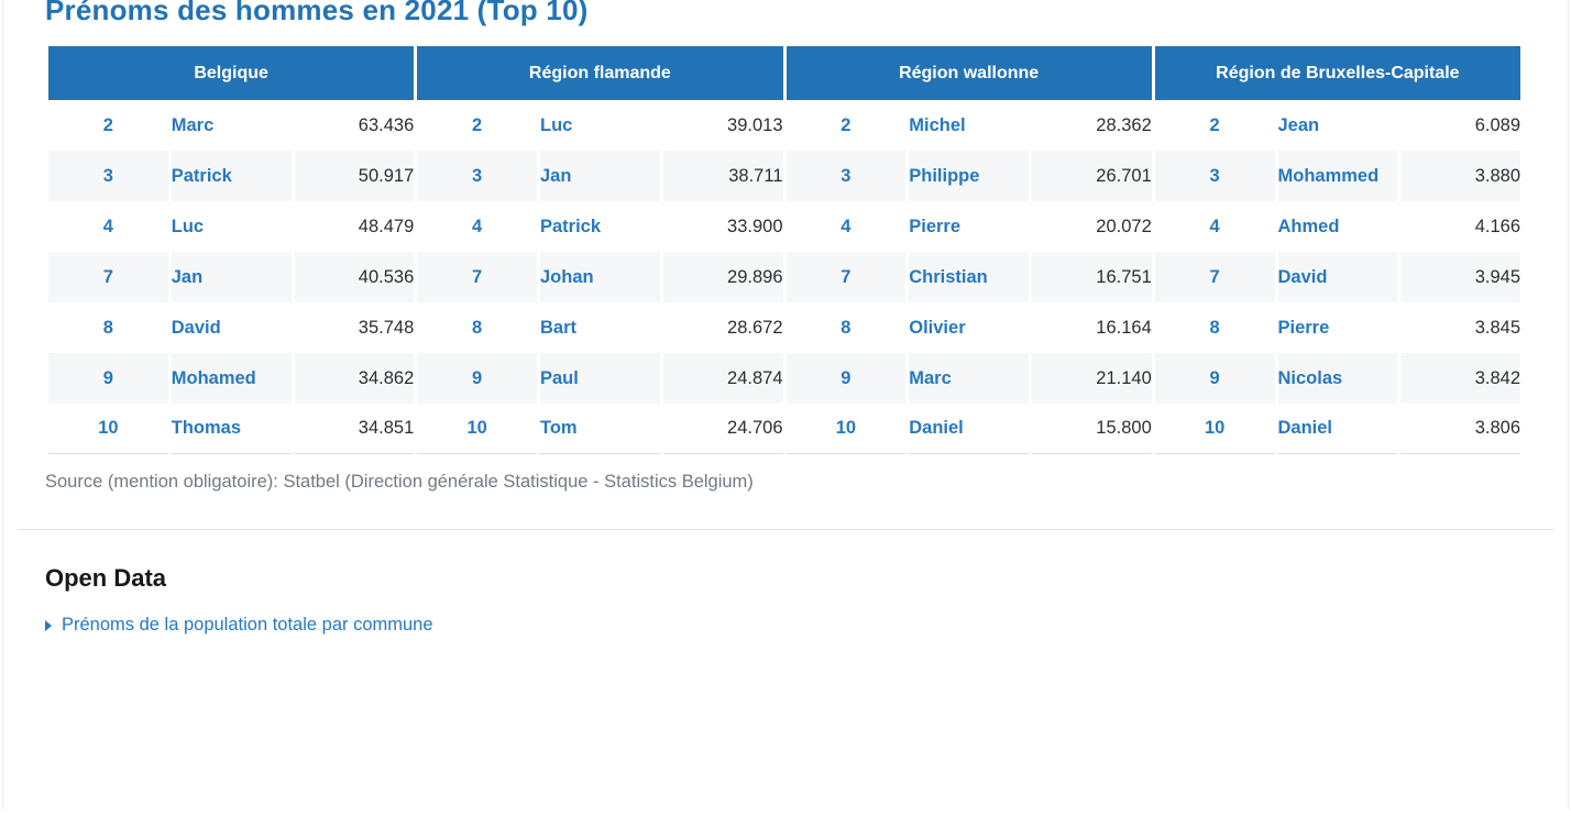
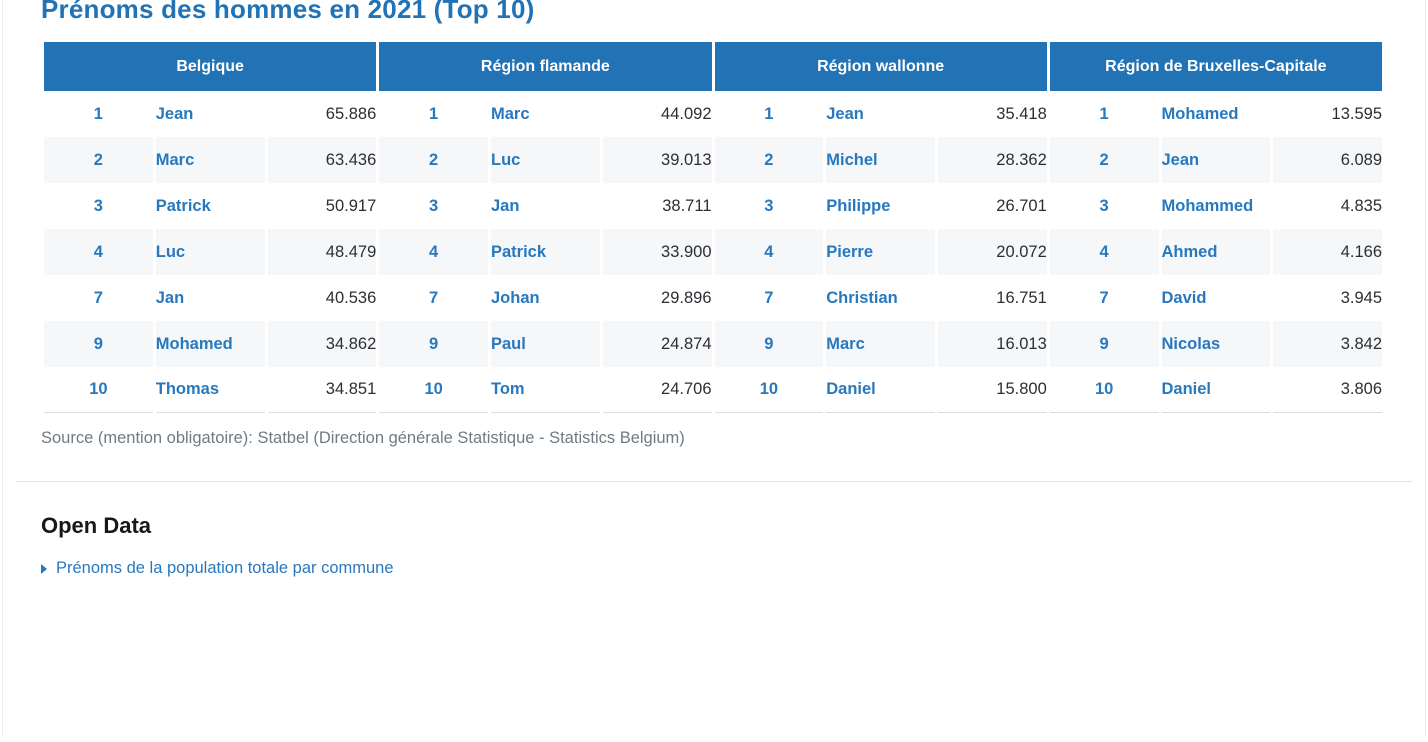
  Prénoms des hommes en 2021 (Top 10)
  Belgique	Région flamande	Région wallonne	Région de Bruxelles-Capitale
+ 1	Jean	65.886	1	Marc	44.092	1	Jean	35.418	1	Mohamed	13.595
  2	Marc	63.436	2	Luc	39.013	2	Michel	28.362	2	Jean	6.089
- 3	Patrick	50.917	3	Jan	38.711	3	Philippe	26.701	3	Mohammed	3.880
+ 3	Patrick	50.917	3	Jan	38.711	3	Philippe	26.701	3	Mohammed	4.835
  4	Luc	48.479	4	Patrick	33.900	4	Pierre	20.072	4	Ahmed	4.166
  7	Jan	40.536	7	Johan	29.896	7	Christian	16.751	7	David	3.945
- 8	David	35.748	8	Bart	28.672	8	Olivier	16.164	8	Pierre	3.845
- 9	Mohamed	34.862	9	Paul	24.874	9	Marc	21.140	9	Nicolas	3.842
+ 9	Mohamed	34.862	9	Paul	24.874	9	Marc	16.013	9	Nicolas	3.842
  10	Thomas	34.851	10	Tom	24.706	10	Daniel	15.800	10	Daniel	3.806
  Source (mention obligatoire): Statbel (Direction générale Statistique - Statistics Belgium)
  Open Data
  Prénoms de la population totale par commune
